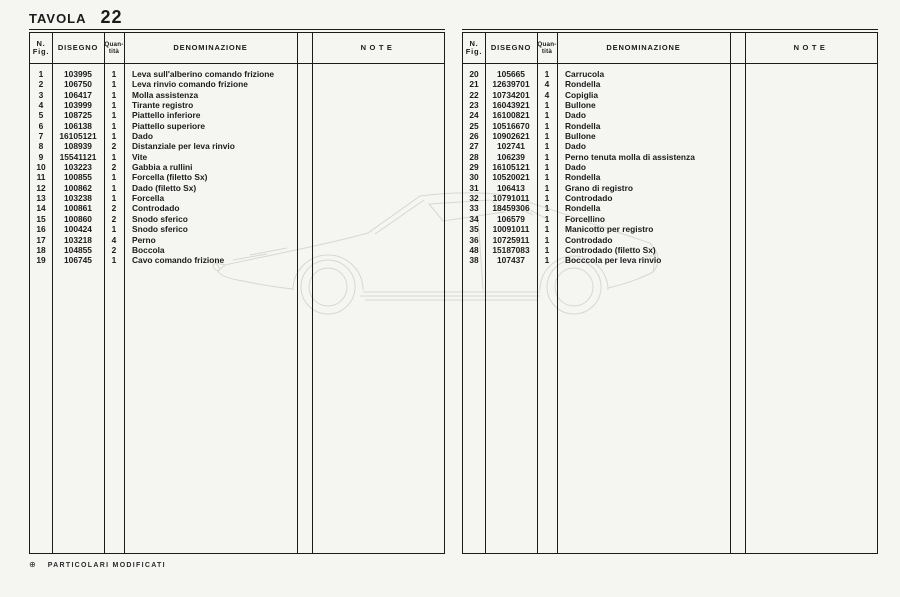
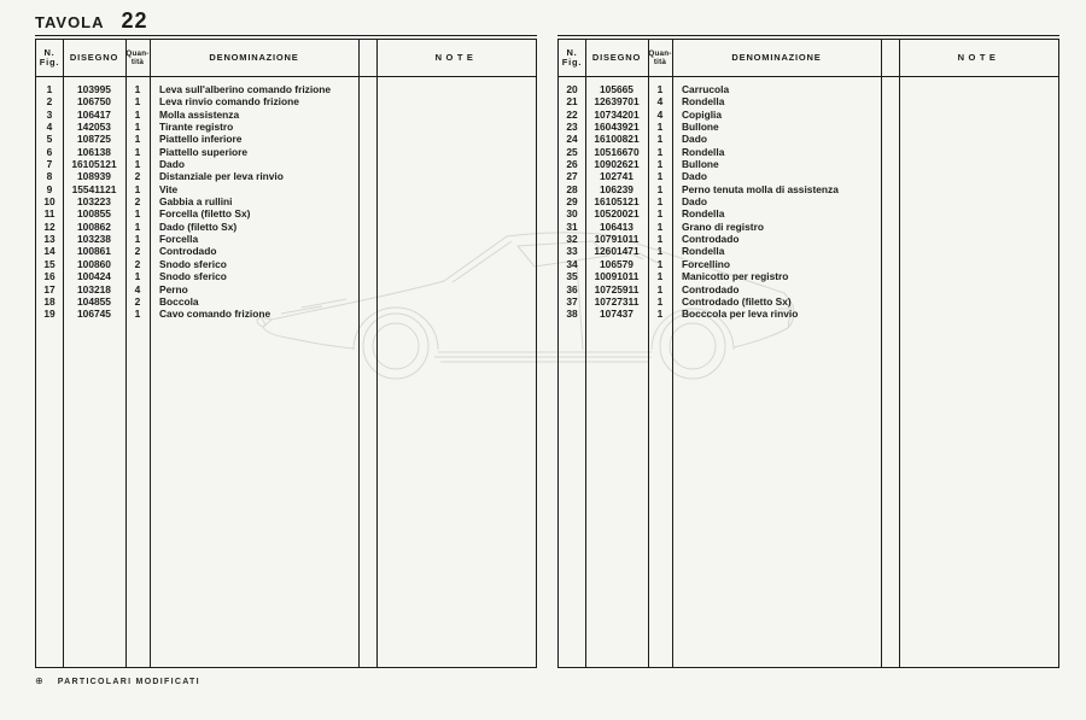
  TAVOLA
  22
  N.
  Fig.
  DISEGNO
  DENOMINAZIONE
  NOTE
  1
  103995
  1
  Leva sull'alberino comando frizione
  2
  106750
  1
  Leva rinvio comando frizione
  3
  106417
  1
  Molla assistenza
  4
- 103999
+ 142053
  1
  Tirante registro
  5
  108725
  1
  Piattello inferiore
  6
  106138
  1
  Piattello superiore
  7
  16105121
  1
  Dado
  8
  108939
  2
  Distanziale per leva rinvio
  9
  15541121
  1
  Vite
  10
  103223
  2
  Gabbia a rullini
  11
  100855
  1
  Forcella (filetto Sx)
  12
  100862
  1
  Dado (filetto Sx)
  13
  103238
  1
  Forcella
  14
  100861
  2
  Controdado
  15
  100860
  2
  Snodo sferico
  16
  100424
  1
  Snodo sferico
  17
  103218
  4
  Perno
  18
  104855
  2
  Boccola
  19
  106745
  1
  Cavo comando frizione
  N.
  Fig.
  DISEGNO
  DENOMINAZIONE
  NOTE
  20
  105665
  1
  Carrucola
  21
  12639701
  4
  Rondella
  22
  10734201
  4
  Copiglia
  23
  16043921
  1
  Bullone
  24
  16100821
  1
  Dado
  25
  10516670
  1
  Rondella
  26
  10902621
  1
  Bullone
  27
  102741
  1
  Dado
  28
  106239
  1
  Perno tenuta molla di assistenza
  29
  16105121
  1
  Dado
  30
  10520021
  1
  Rondella
  31
  106413
  1
  Grano di registro
  32
  10791011
  1
  Controdado
  33
- 18459306
+ 12601471
  1
  Rondella
  34
  106579
  1
  Forcellino
  35
  10091011
  1
  Manicotto per registro
  36
  10725911
  1
  Controdado
- 48
+ 37
- 15187083
+ 10727311
  1
  Controdado (filetto Sx)
  38
  107437
  1
  Bocccola per leva rinvio
  ⊕
